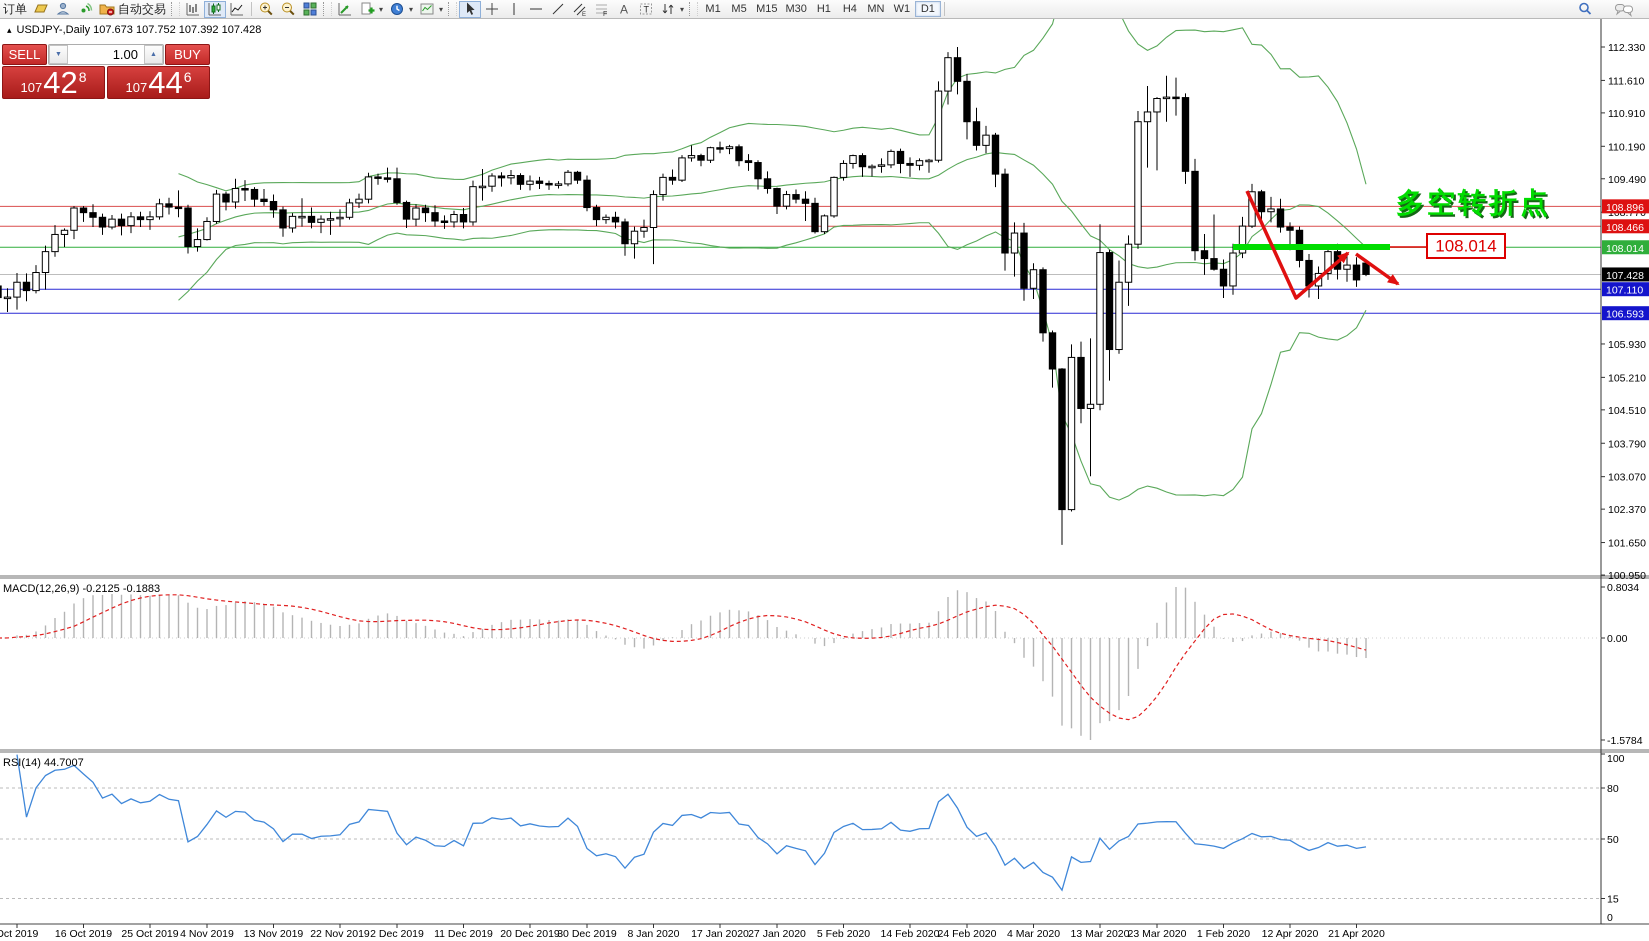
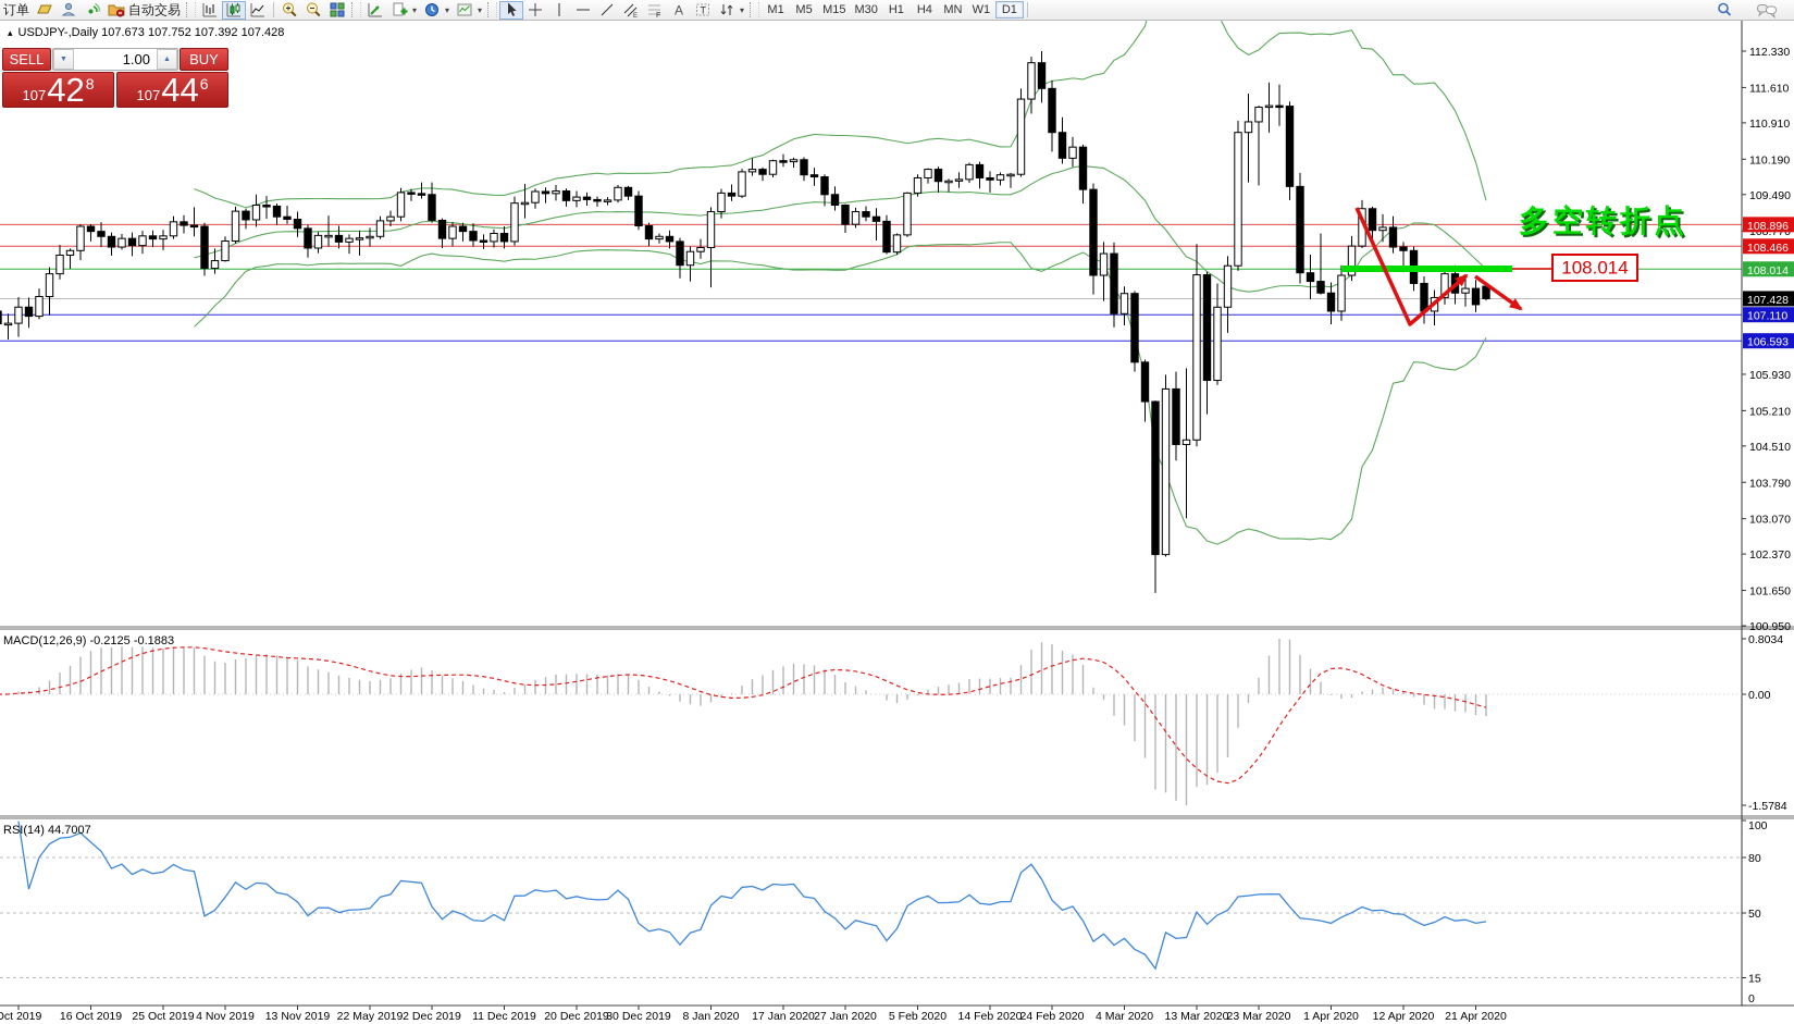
  112.330
  111.610
  110.910
  110.190
  109.490
  105.930
  105.210
  104.510
  103.790
  103.070
  102.370
  101.650
  100.950
  108.896
  108.466
  108.014
  107.428
  107.110
  106.593
  ct 2019
  16 Oct 2019
  25 Oct 2019
  4 Nov 2019
  13 Nov 2019
- 22 Nov 2019
+ 22 May 2019
  2 Dec 2019
  11 Dec 2019
  20 Dec 2019
  30 Dec 2019
  8 Jan 2020
  17 Jan 2020
  27 Jan 2020
  5 Feb 2020
  14 Feb 2020
  24 Feb 2020
  4 Mar 2020
  13 Mar 2020
  23 Mar 2020
- 1 Feb 2020
+ 1 Apr 2020
  12 Apr 2020
  21 Apr 2020
  MACD(12,26,9) -0.2125 -0.1883
  0.8034
  0.00
  -1.5784
  RSI(14) 44.7007
  100
  80
  50
  15
  0
  108.014
  多空转折点
  订单
  自动交易
  ▾
  ▾
  ▾
  A
  T
  ▾
  M1
  M5
  M15
  M30
  H1
  H4
  MN
  W1
  D1
  ▴
  USDJPY-,Daily 107.673 107.752 107.392 107.428
  SELL
  1.00
  BUY
  107
  42
  8
  107
  44
  6
